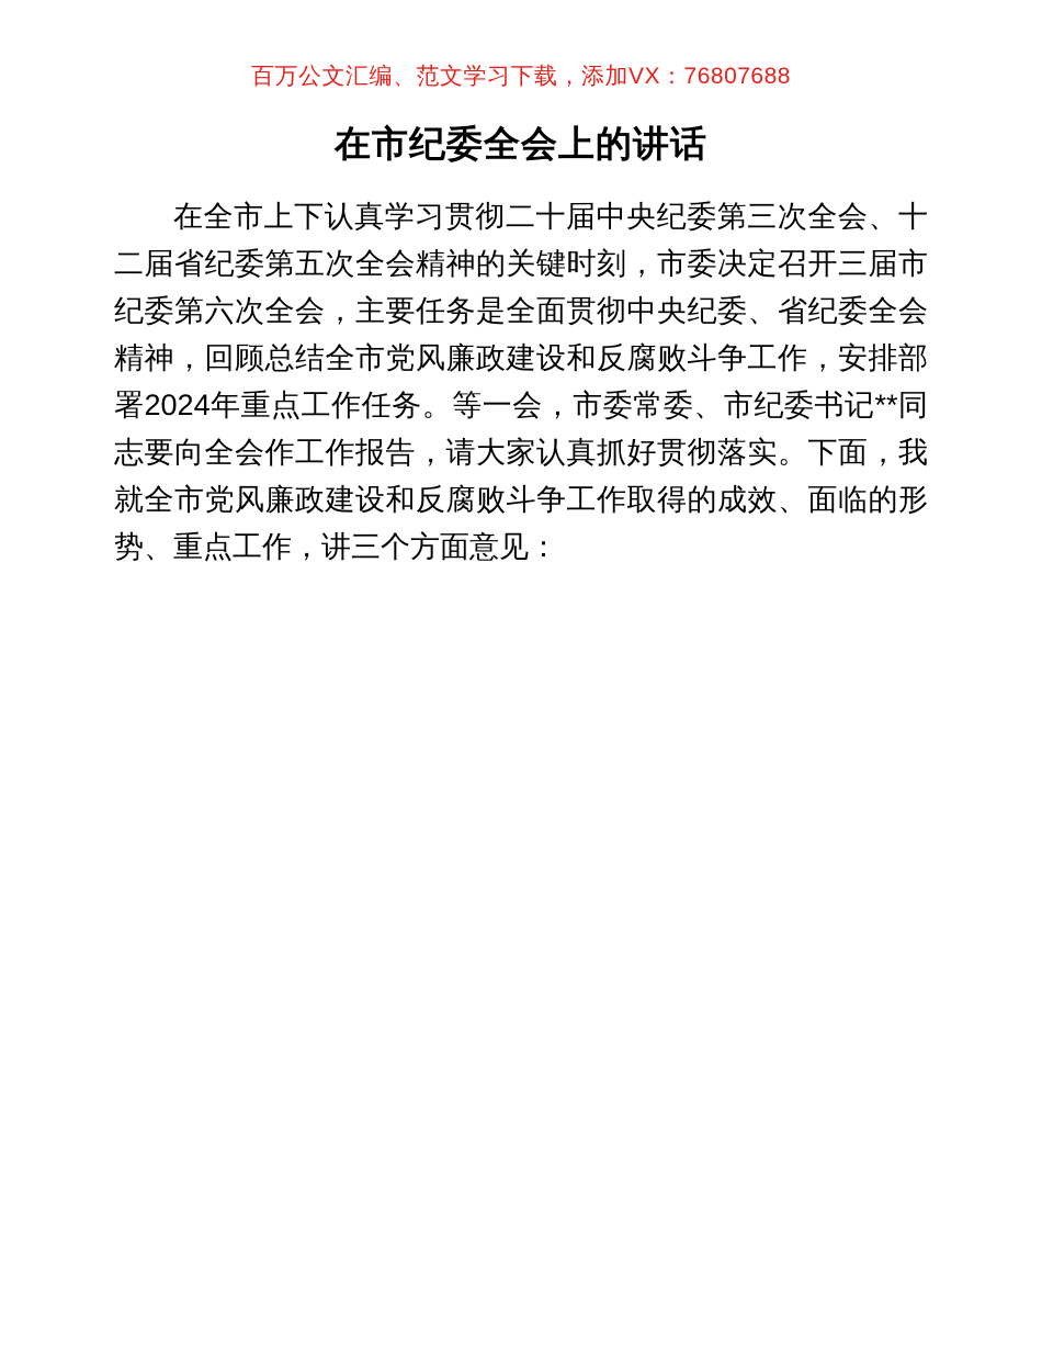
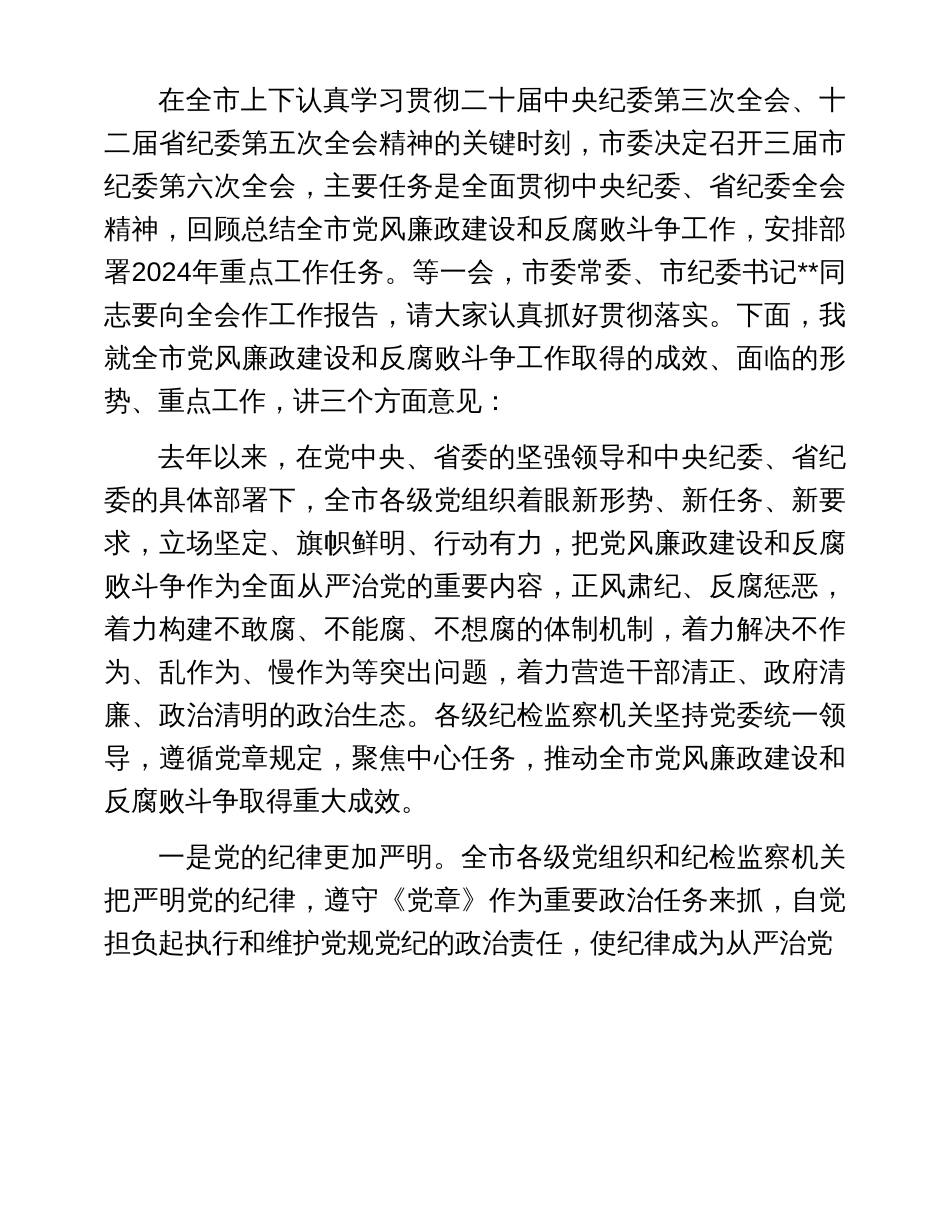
- 百万公文汇编、范文学习下载，添加VX：76807688
- 在市纪委全会上的讲话
  在全市上下认真学习贯彻二十届中央纪委第三次全会、十二届省纪委第五次全会精神的关键时刻，市委决定召开三届市纪委第六次全会，主要任务是全面贯彻中央纪委、省纪委全会精神，回顾总结全市党风廉政建设和反腐败斗争工作，安排部署2024年重点工作任务。等一会，市委常委、市纪委书记**同志要向全会作工作报告，请大家认真抓好贯彻落实。下面，我就全市党风廉政建设和反腐败斗争工作取得的成效、面临的形势、重点工作，讲三个方面意见：
+ 去年以来，在党中央、省委的坚强领导和中央纪委、省纪委的具体部署下，全市各级党组织着眼新形势、新任务、新要求，立场坚定、旗帜鲜明、行动有力，把党风廉政建设和反腐败斗争作为全面从严治党的重要内容，正风肃纪、反腐惩恶，着力构建不敢腐、不能腐、不想腐的体制机制，着力解决不作为、乱作为、慢作为等突出问题，着力营造干部清正、政府清廉、政治清明的政治生态。各级纪检监察机关坚持党委统一领导，遵循党章规定，聚焦中心任务，推动全市党风廉政建设和反腐败斗争取得重大成效。
+ 一是党的纪律更加严明。全市各级党组织和纪检监察机关把严明党的纪律，遵守《党章》作为重要政治任务来抓，自觉担负起执行和维护党规党纪的政治责任，使纪律成为从严治党
